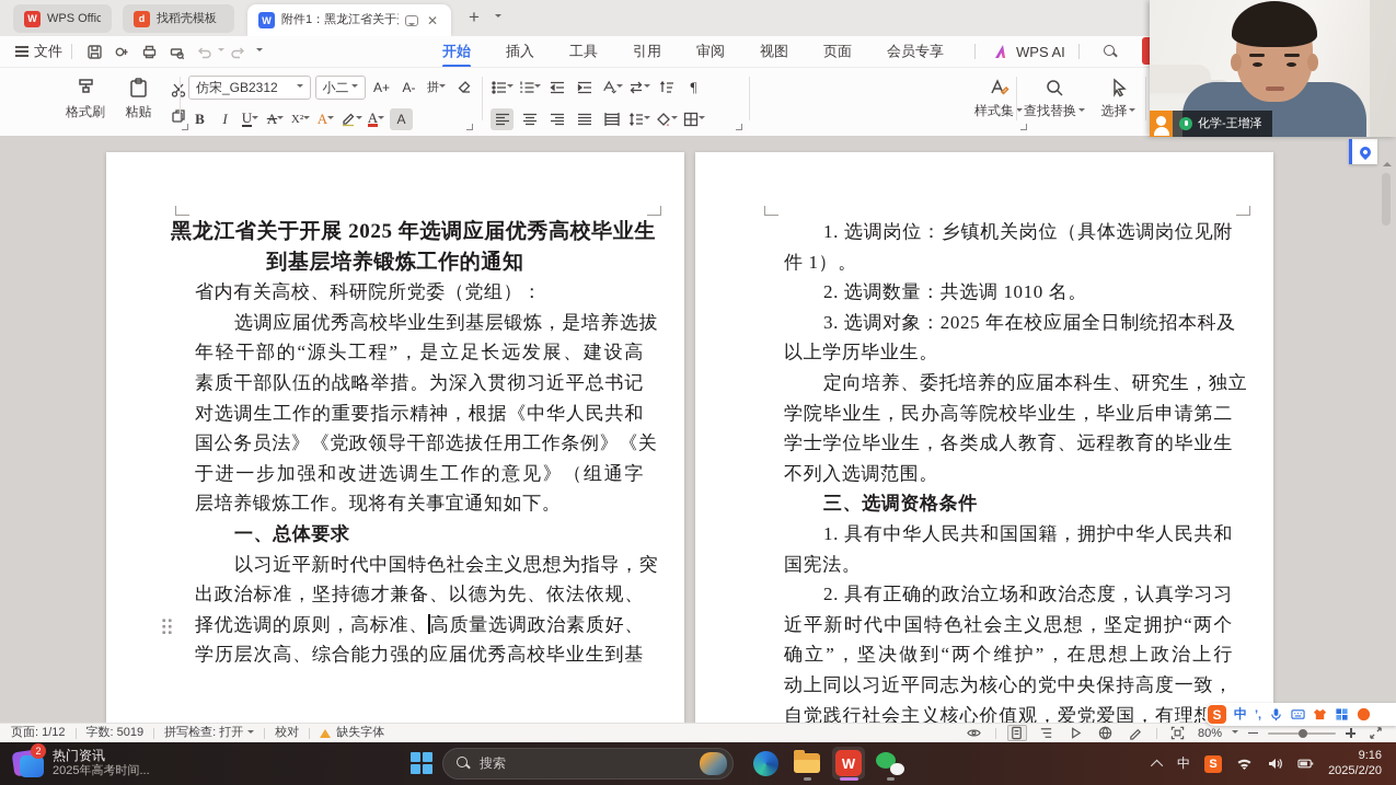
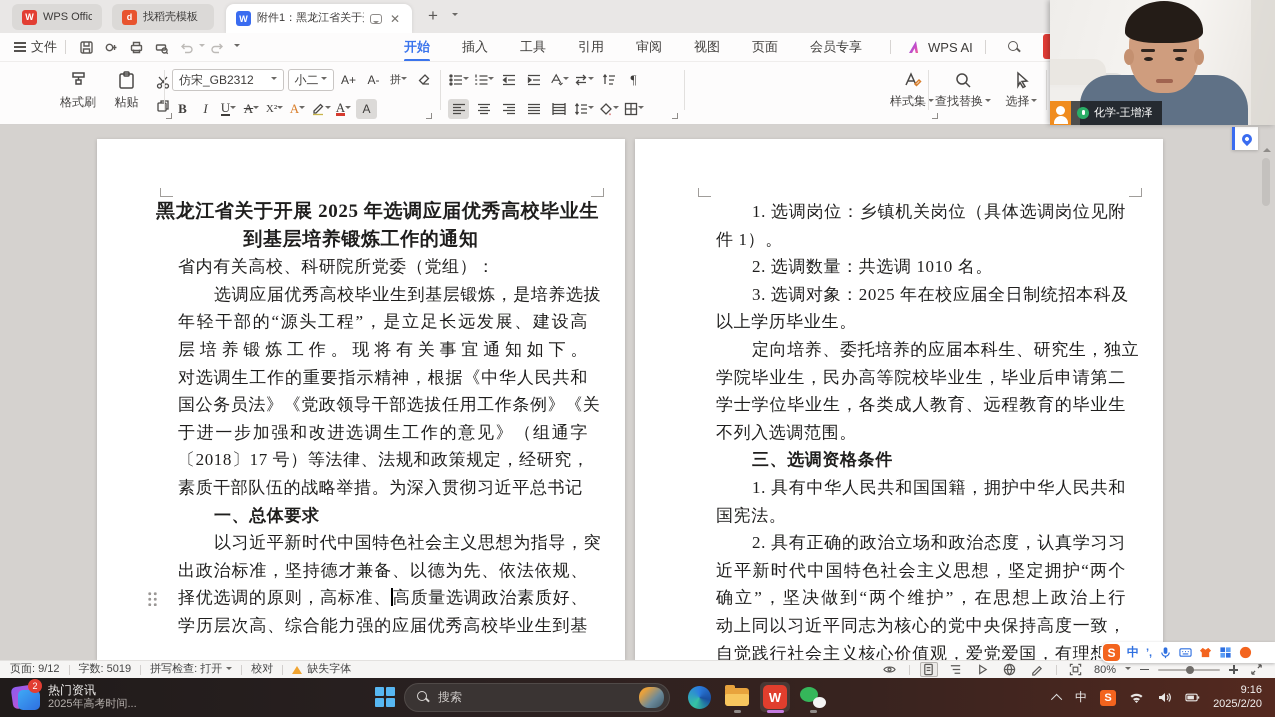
  W
  WPS Offic
  d
  找稻壳模板
  W
  ✕
  +
  文件
  开始
  插入
  工具
  引用
  审阅
  视图
  页面
  会员专享
  WPS AI
  格式刷
  粘贴
  仿宋_GB2312
  小二
  A+
  A-
  拼
  B
  I
  U
  A
  X²
  A
  A
  A
  ¶
  样式集
  查找替换
  选择
  黑龙江省关于开展 2025 年选调应届优秀高校毕业生
  到基层培养锻炼工作的通知
  省内有关高校、科研院所党委（党组）：
  选调应届优秀高校毕业生到基层锻炼，是培养选拔
  年轻干部的“源头工程”，是立足长远发展、建设高
- 素质干部队伍的战略举措。为深入贯彻习近平总书记
+ 层培养锻炼工作。现将有关事宜通知如下。
  对选调生工作的重要指示精神，根据《中华人民共和
  国公务员法》《党政领导干部选拔任用工作条例》《关
  于进一步加强和改进选调生工作的意见》（组通字
+ 〔2018〕17 号）等法律、法规和政策规定，经研究，
- 层培养锻炼工作。现将有关事宜通知如下。
+ 素质干部队伍的战略举措。为深入贯彻习近平总书记
  一、总体要求
  以习近平新时代中国特色社会主义思想为指导，突
  出政治标准，坚持德才兼备、以德为先、依法依规、
  择优选调的原则，高标准、高质量选调政治素质好、
  学历层次高、综合能力强的应届优秀高校毕业生到基
  1. 选调岗位：乡镇机关岗位（具体选调岗位见附
  件 1）。
  2. 选调数量：共选调 1010 名。
  3. 选调对象：2025 年在校应届全日制统招本科及
  以上学历毕业生。
  定向培养、委托培养的应届本科生、研究生，独立
  学院毕业生，民办高等院校毕业生，毕业后申请第二
  学士学位毕业生，各类成人教育、远程教育的毕业生
  不列入选调范围。
  三、选调资格条件
  1. 具有中华人民共和国国籍，拥护中华人民共和
  国宪法。
  2. 具有正确的政治立场和政治态度，认真学习习
  近平新时代中国特色社会主义思想，坚定拥护“两个
  确立”，坚决做到“两个维护”，在思想上政治上行
  动上同以习近平同志为核心的党中央保持高度一致，
  自觉践行社会主义核心价值观，爱党爱国，有理
  S
  中
  ’,
- 页面: 1/12
+ 页面: 9/12
  字数: 5019
  拼写检查: 打开
  校对
  缺失字体
  80%
  2
  热门资讯
  2025年高考时间...
  搜索
  W
  中
  S
  9:16
  2025/2/20
  化学-王增泽
